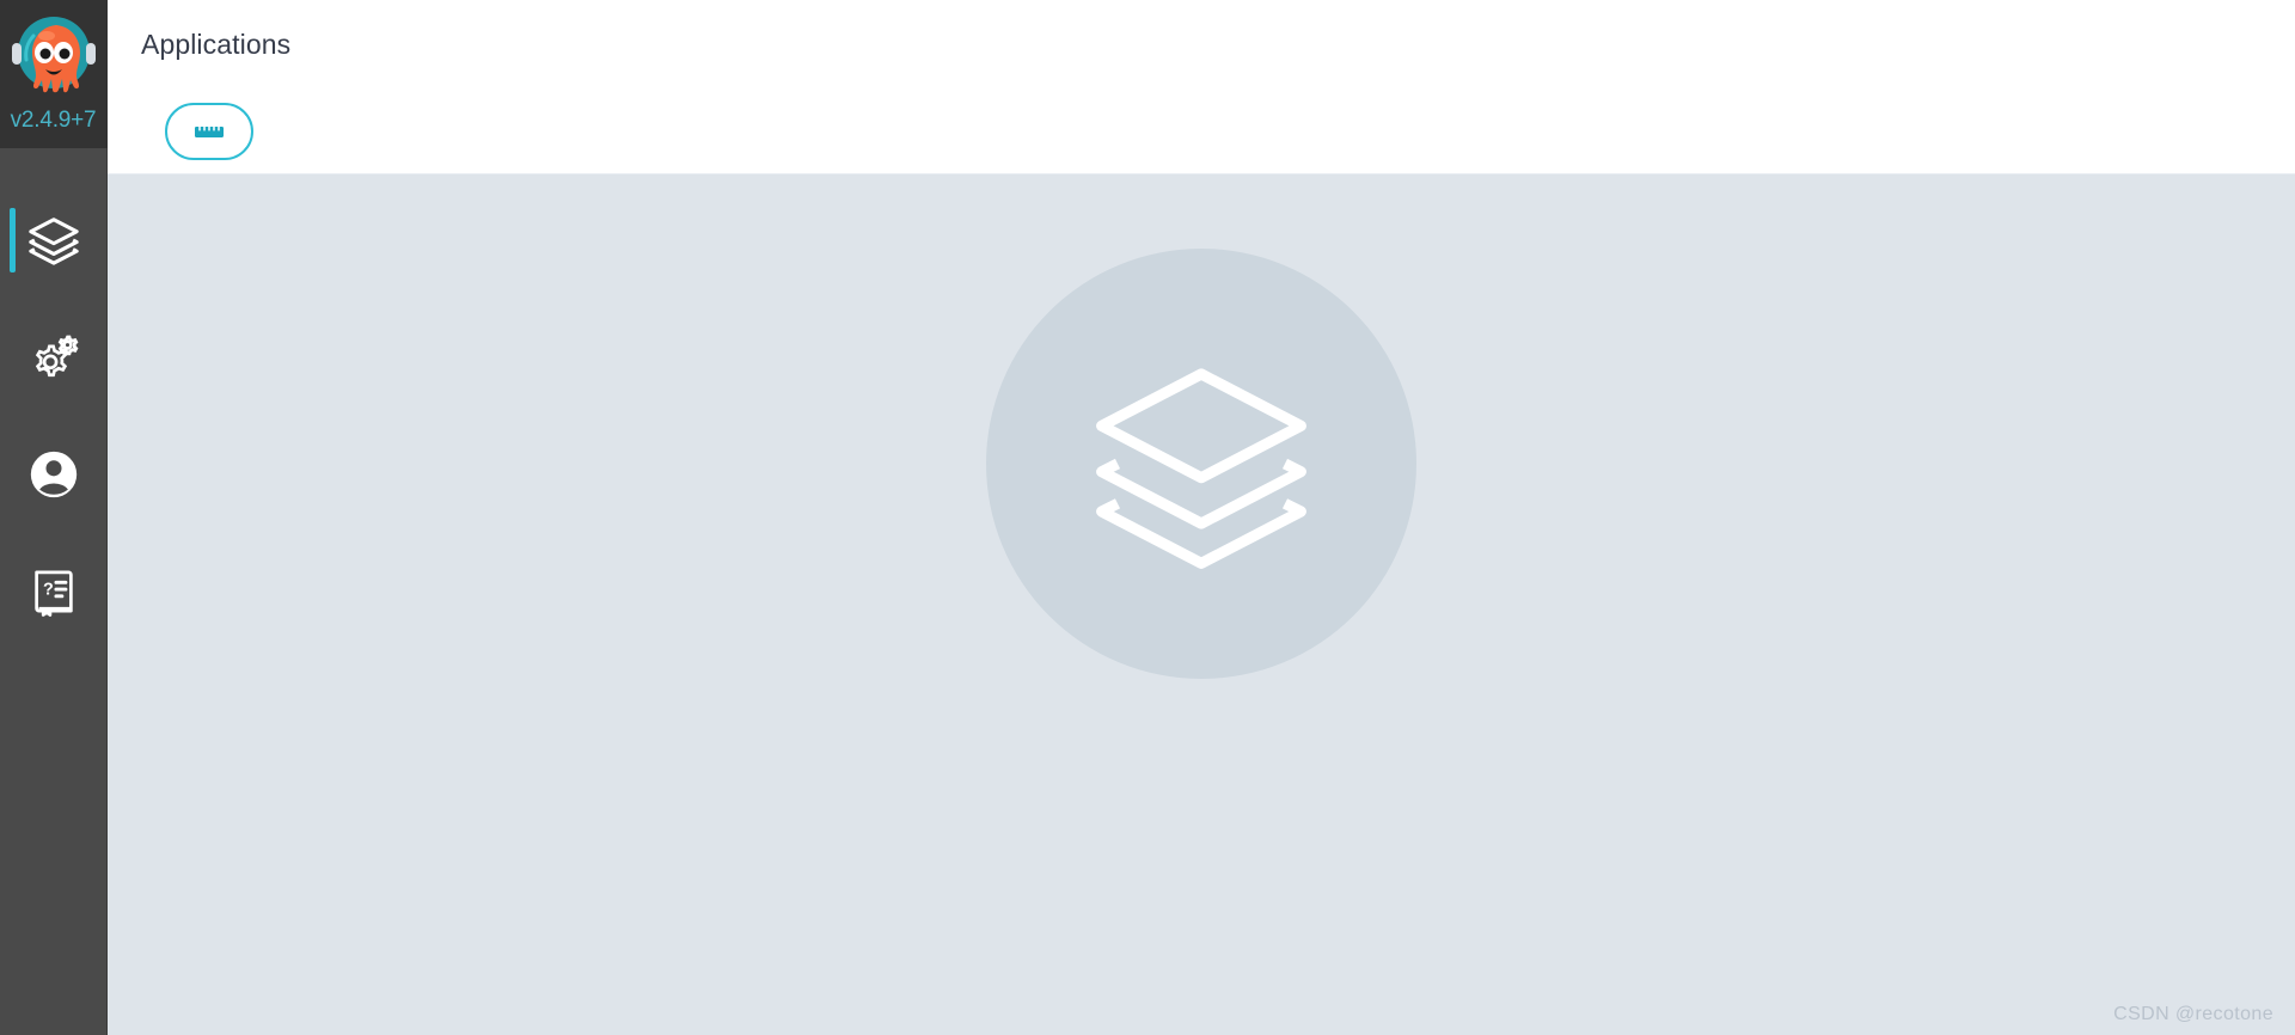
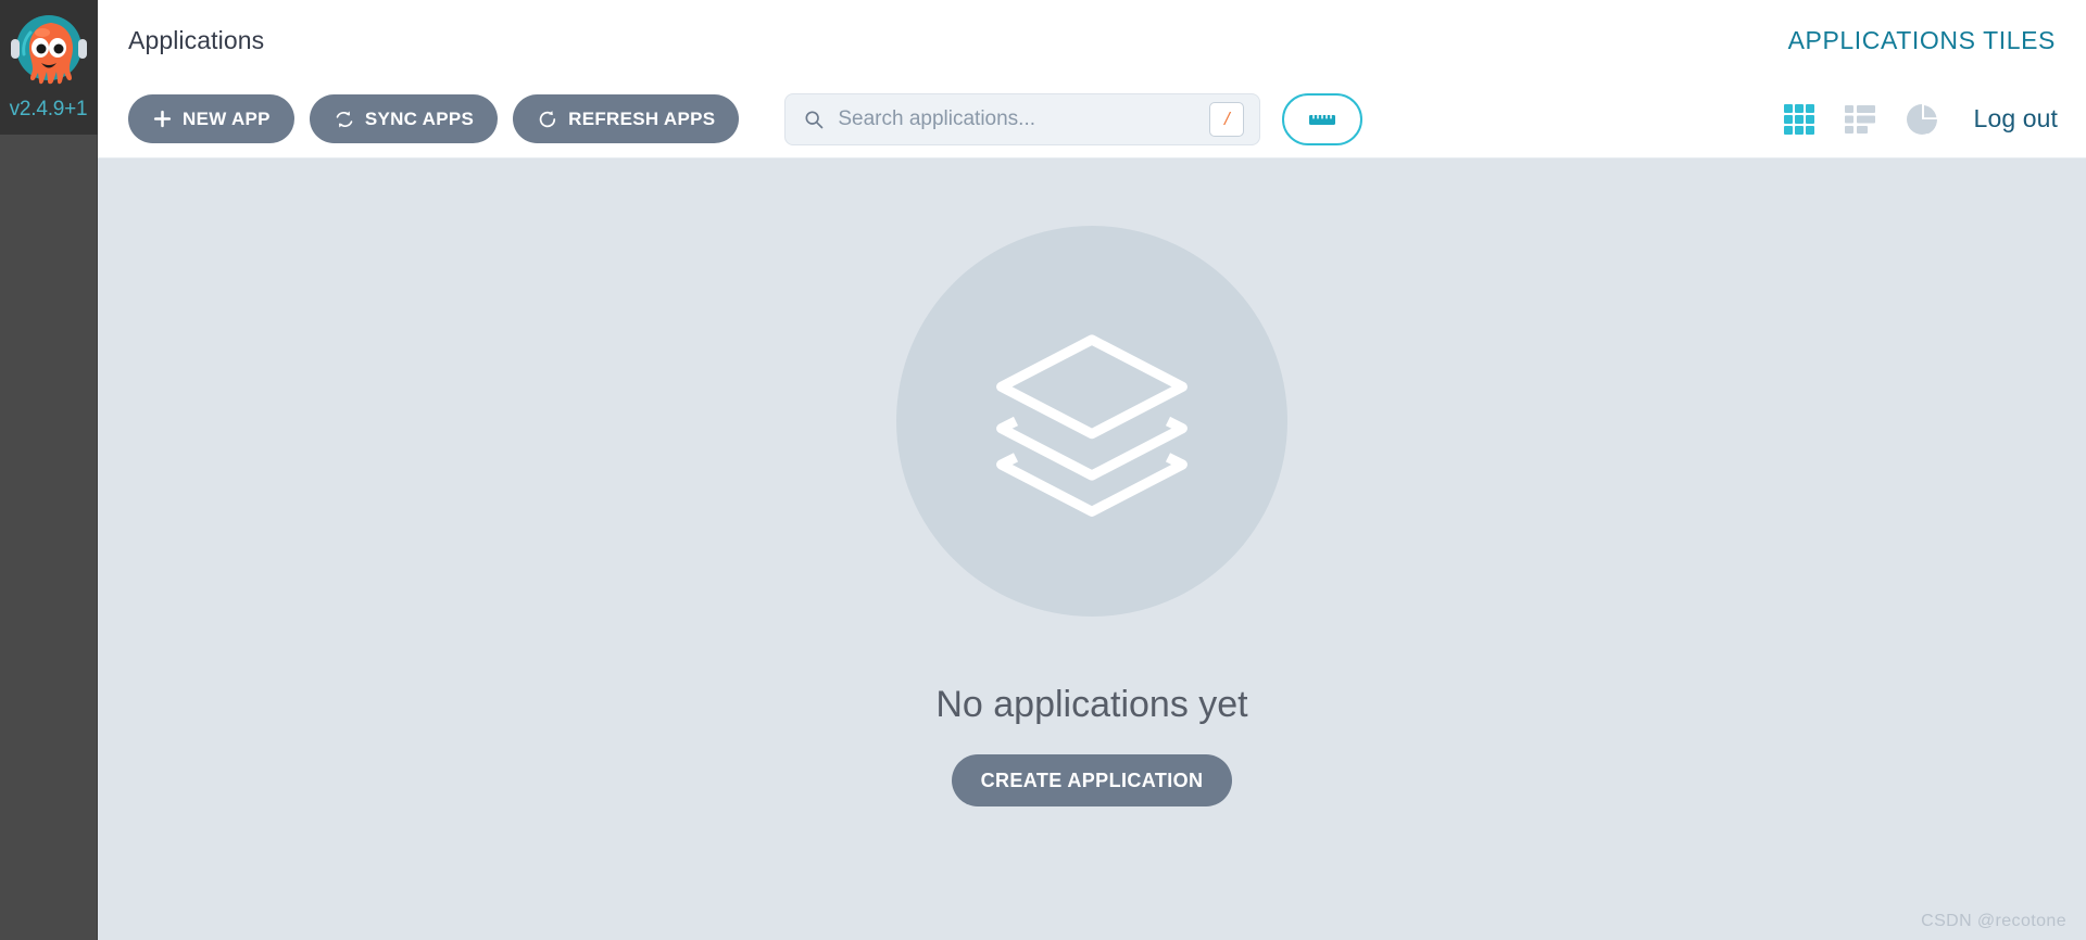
- v2.4.9+7
+ v2.4.9+1
- ?
  Applications
+ APPLICATIONS TILES
+ NEW APP
+ SYNC APPS
+ REFRESH APPS
+ Search applications...
+ /
+ Log out
+ No applications yet
+ CREATE APPLICATION
  CSDN @recotone
